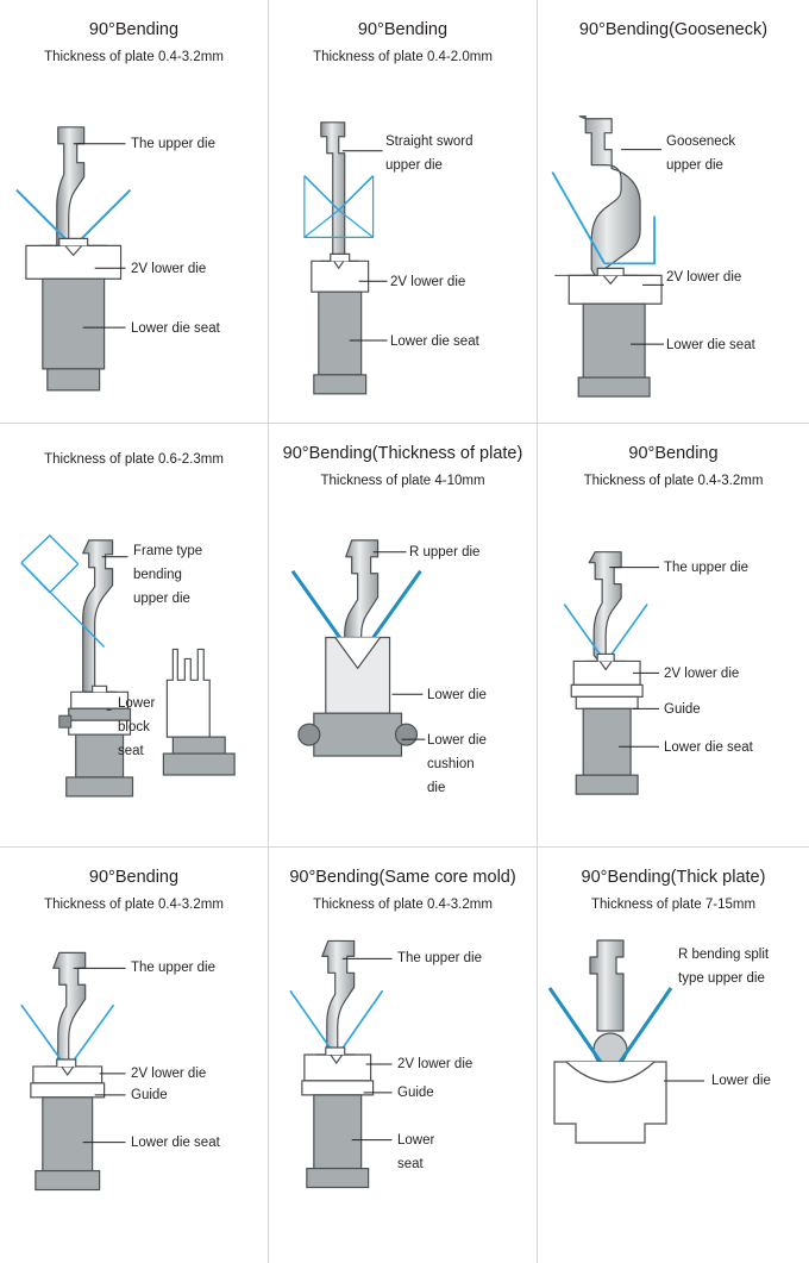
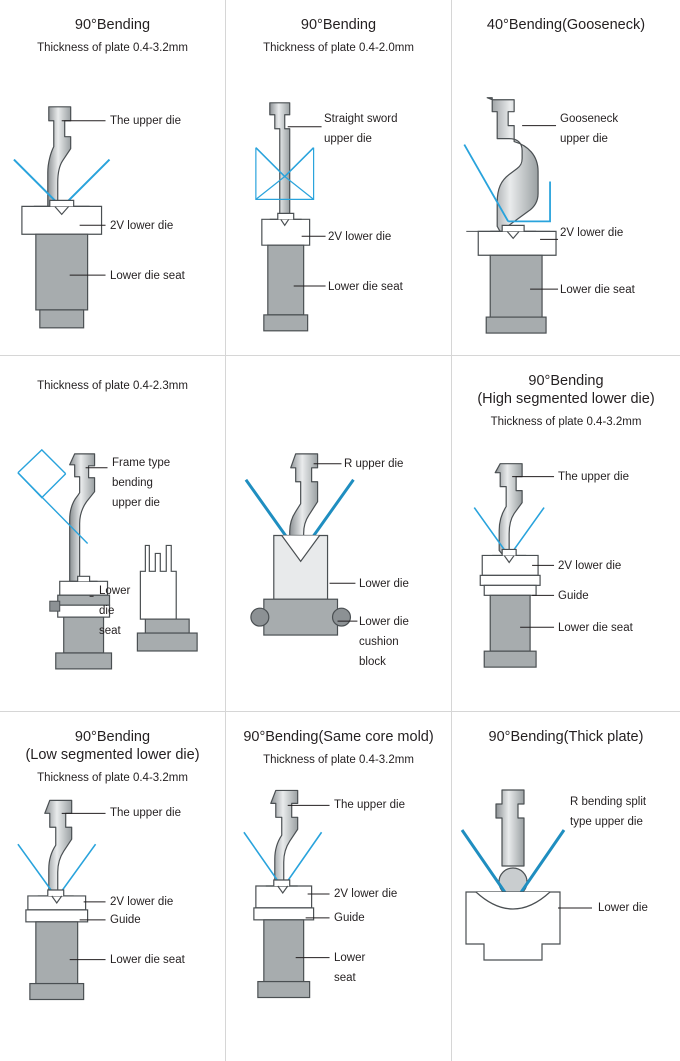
  90°Bending
  Thickness of plate 0.4-3.2mm
  The upper die
  2V lower die
  Lower die seat
  90°Bending
  Thickness of plate 0.4-2.0mm
  Straight sword
  upper die
  2V lower die
  Lower die seat
- 90°Bending(Gooseneck)
+ 40°Bending(Gooseneck)
  Gooseneck
  upper die
  2V lower die
  Lower die seat
- Thickness of plate 0.6-2.3mm
+ Thickness of plate 0.4-2.3mm
  Frame type
  bending
  upper die
  Lower
- block
+ die
  seat
- 90°Bending(Thickness of plate)
- Thickness of plate 4-10mm
  R upper die
  Lower die
  Lower die
  cushion
- die
+ block
  90°Bending
+ (High segmented lower die)
  Thickness of plate 0.4-3.2mm
  The upper die
  2V lower die
  Guide
  Lower die seat
  90°Bending
+ (Low segmented lower die)
  Thickness of plate 0.4-3.2mm
  The upper die
  2V lower die
  Guide
  Lower die seat
  90°Bending(Same core mold)
  Thickness of plate 0.4-3.2mm
  The upper die
  2V lower die
  Guide
  Lower
  seat
  90°Bending(Thick plate)
- Thickness of plate 7-15mm
  R bending split
  type upper die
  Lower die
